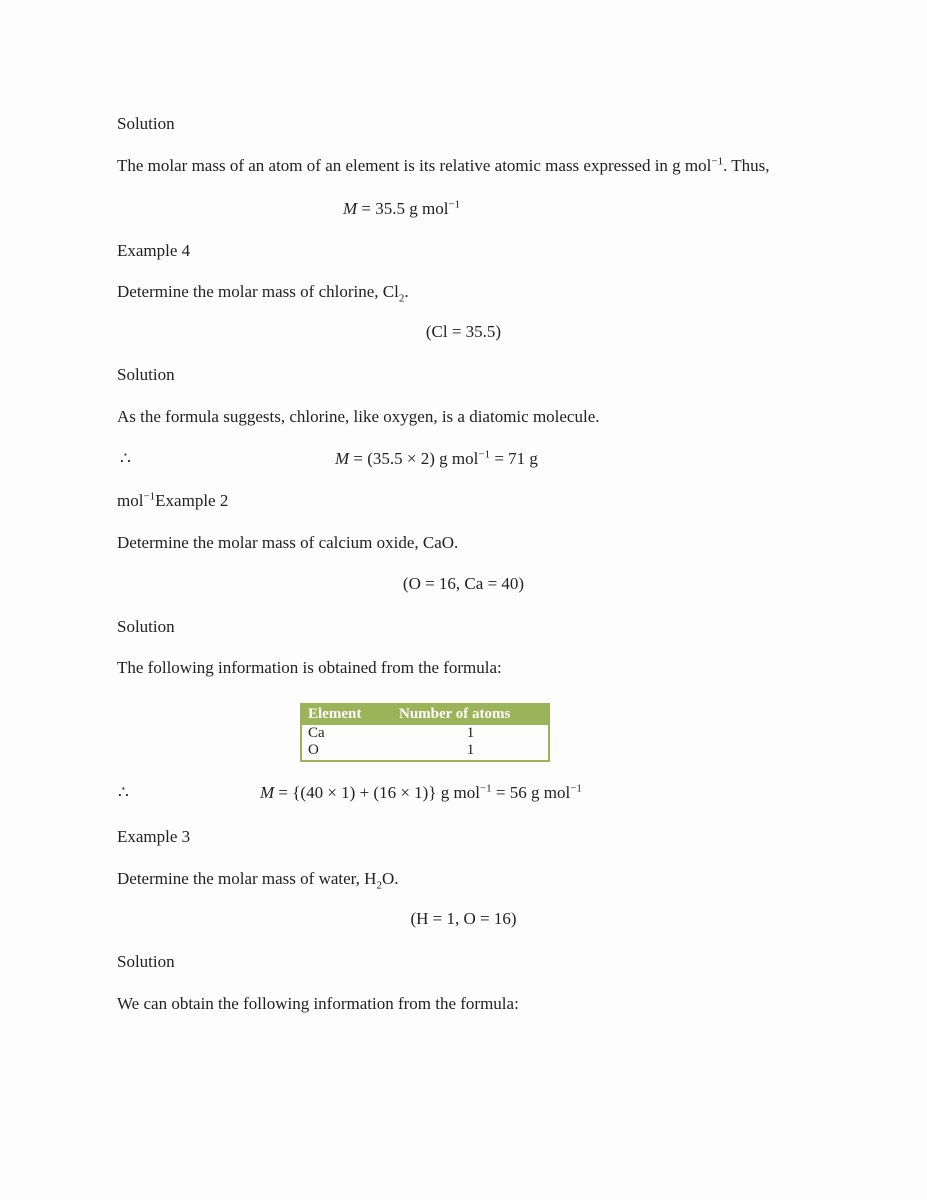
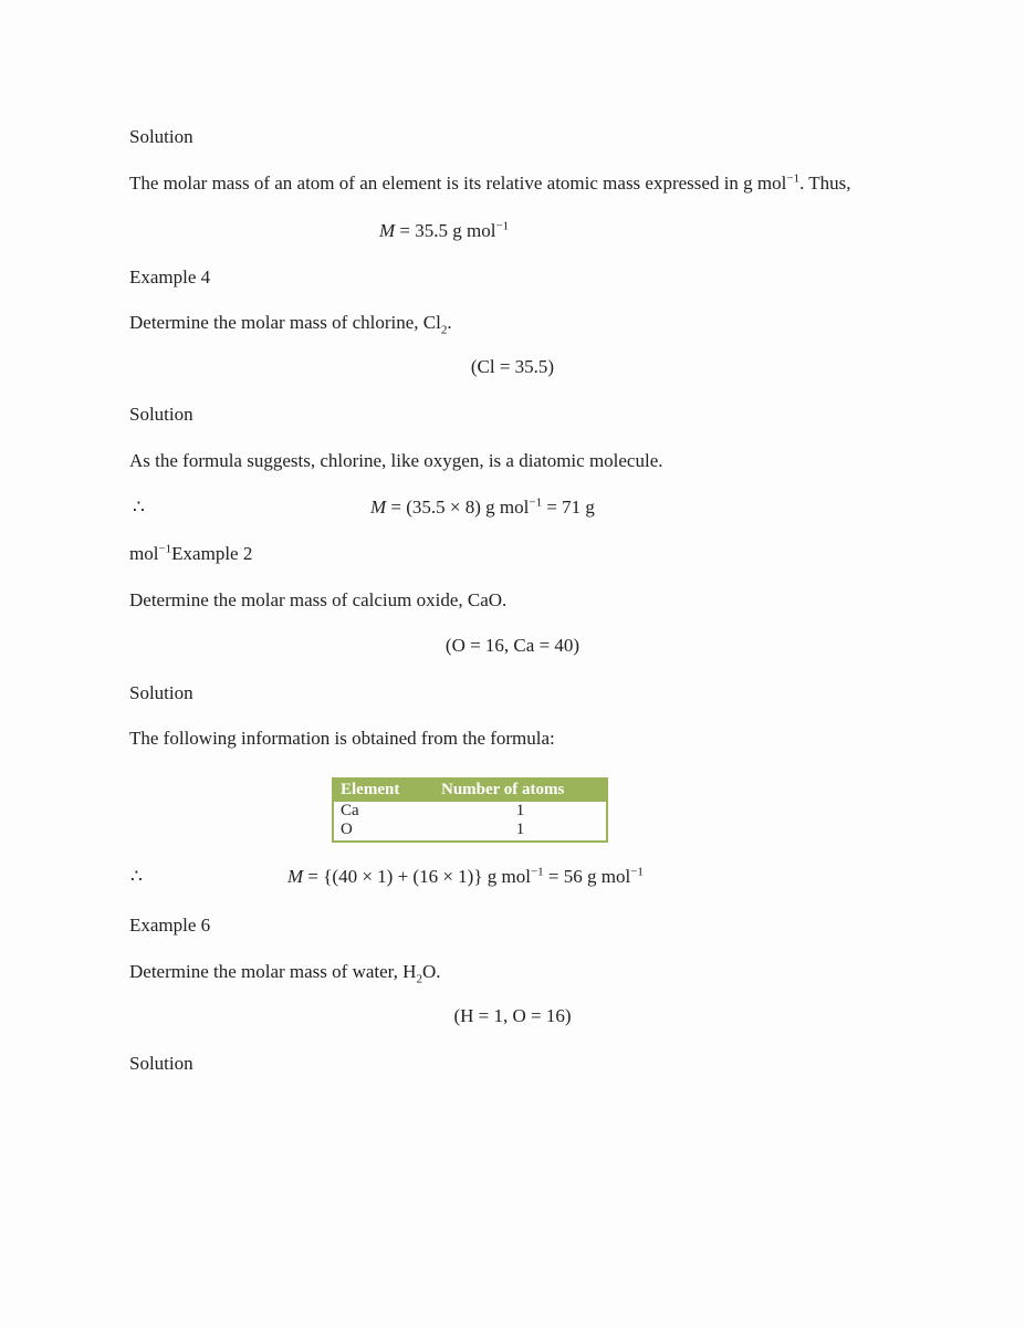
  Solution
  The molar mass of an atom of an element is its relative atomic mass expressed in g mol−1. Thus,
  M = 35.5 g mol−1
  Example 4
  Determine the molar mass of chlorine, Cl2.
  (Cl = 35.5)
  Solution
  As the formula suggests, chlorine, like oxygen, is a diatomic molecule.
  ∴
- M = (35.5 × 2) g mol−1 = 71 g
+ M = (35.5 × 8) g mol−1 = 71 g
  mol−1Example 2
  Determine the molar mass of calcium oxide, CaO.
  (O = 16, Ca = 40)
  Solution
  The following information is obtained from the formula:
  Element	Number of atoms
  Ca	1
  O	1
  ∴
  M = {(40 × 1) + (16 × 1)} g mol−1 = 56 g mol−1
- Example 3
+ Example 6
  Determine the molar mass of water, H2O.
  (H = 1, O = 16)
  Solution
- We can obtain the following information from the formula:
